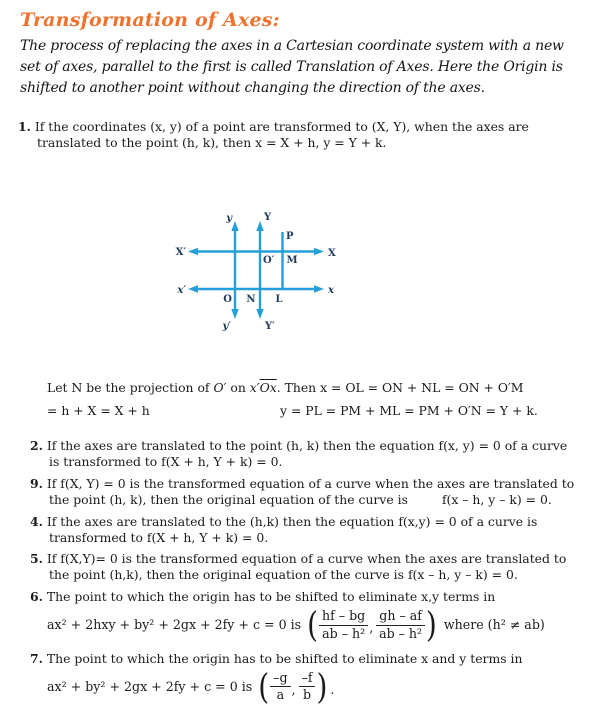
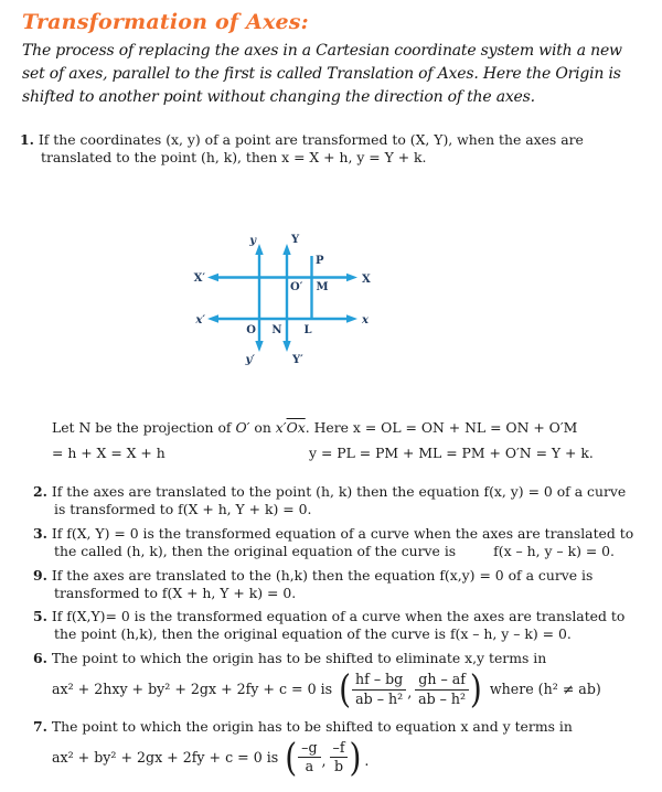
  Transformation of Axes:
  The process of replacing the axes in a Cartesian coordinate system with a new
  set of axes, parallel to the first is called Translation of Axes. Here the Origin is
  shifted to another point without changing the direction of the axes.
  1. If the coordinates (x, y) of a point are transformed to (X, Y), when the axes are
  translated to the point (h, k), then x = X + h, y = Y + k.
  y
  Y
  P
  X′
  X
  O′
  M
  x′
  x
  O
  N
  L
  y′
  Y′
- Let N be the projection of O′ on x′Ox. Then x = OL = ON + NL = ON + O′M
+ Let N be the projection of O′ on x′Ox. Here x = OL = ON + NL = ON + O′M
  = h + X = X + h
  y = PL = PM + ML = PM + O′N = Y + k.
  2. If the axes are translated to the point (h, k) then the equation f(x, y) = 0 of a curve
  is transformed to f(X + h, Y + k) = 0.
- 9. If f(X, Y) = 0 is the transformed equation of a curve when the axes are translated to
+ 3. If f(X, Y) = 0 is the transformed equation of a curve when the axes are translated to
- the point (h, k), then the original equation of the curve is f(x – h, y – k) = 0.
+ the called (h, k), then the original equation of the curve is f(x – h, y – k) = 0.
- 4. If the axes are translated to the (h,k) then the equation f(x,y) = 0 of a curve is
+ 9. If the axes are translated to the (h,k) then the equation f(x,y) = 0 of a curve is
  transformed to f(X + h, Y + k) = 0.
  5. If f(X,Y)= 0 is the transformed equation of a curve when the axes are translated to
  the point (h,k), then the original equation of the curve is f(x – h, y – k) = 0.
  6. The point to which the origin has to be shifted to eliminate x,y terms in
  ax² + 2hxy + by² + 2gx + 2fy + c = 0 is
  (
  hf – bg
  ab – h²
  ,
  gh – af
  ab – h²
  )
  where (h² ≠ ab)
- 7. The point to which the origin has to be shifted to eliminate x and y terms in
+ 7. The point to which the origin has to be shifted to equation x and y terms in
  ax² + by² + 2gx + 2fy + c = 0 is
  (
  –g
  a
  ,
  –f
  b
  )
  .
